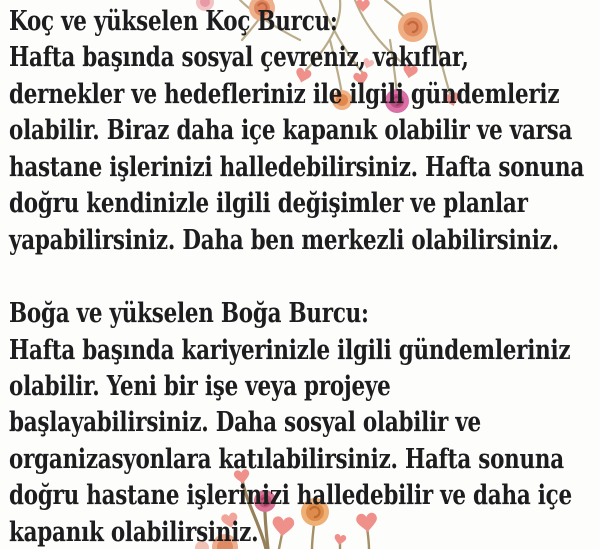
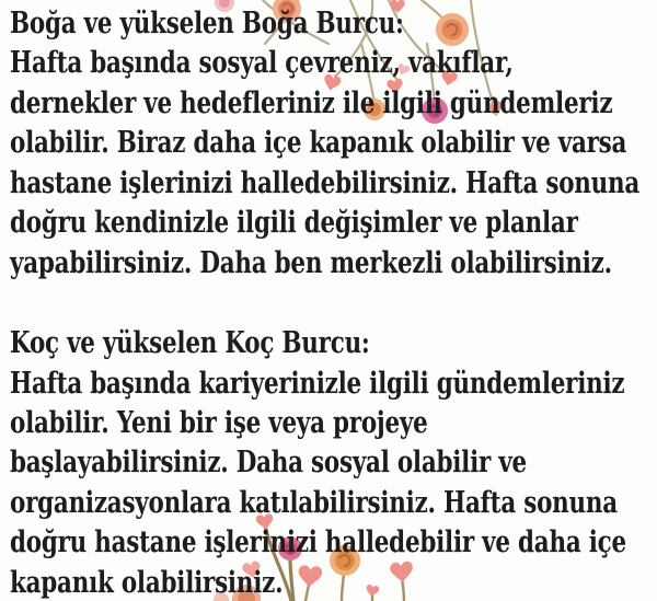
- Koç ve yükselen Koç Burcu:
+ Boğa ve yükselen Boğa Burcu:
  Hafta başında sosyal çevreniz, vakıflar,
  dernekler ve hedefleriniz ile ilgili gündemleriz
  olabilir. Biraz daha içe kapanık olabilir ve varsa
  hastane işlerinizi halledebilirsiniz. Hafta sonuna
  doğru kendinizle ilgili değişimler ve planlar
  yapabilirsiniz. Daha ben merkezli olabilirsiniz.
- Boğa ve yükselen Boğa Burcu:
+ Koç ve yükselen Koç Burcu:
  Hafta başında kariyerinizle ilgili gündemleriniz
  olabilir. Yeni bir işe veya projeye
  başlayabilirsiniz. Daha sosyal olabilir ve
  organizasyonlara katılabilirsiniz. Hafta sonuna
  doğru hastane işlerinizi halledebilir ve daha içe
  kapanık olabilirsiniz.
